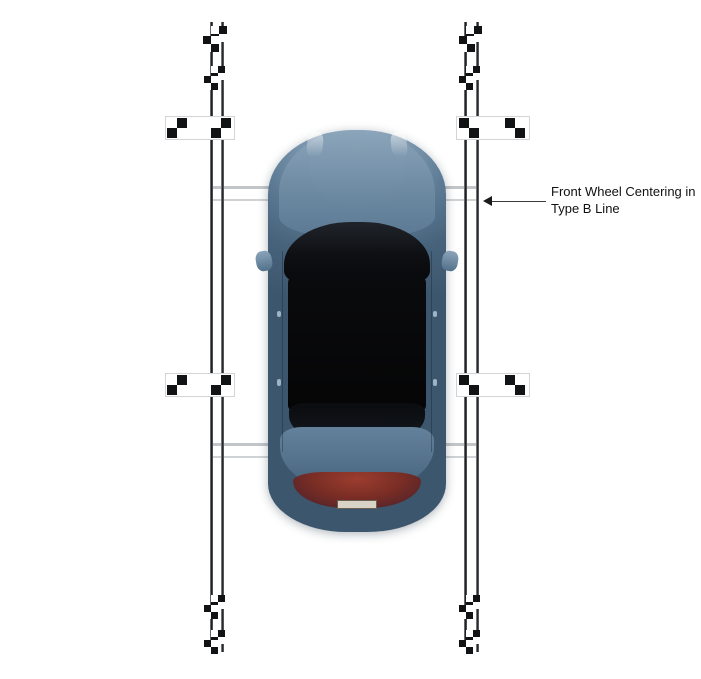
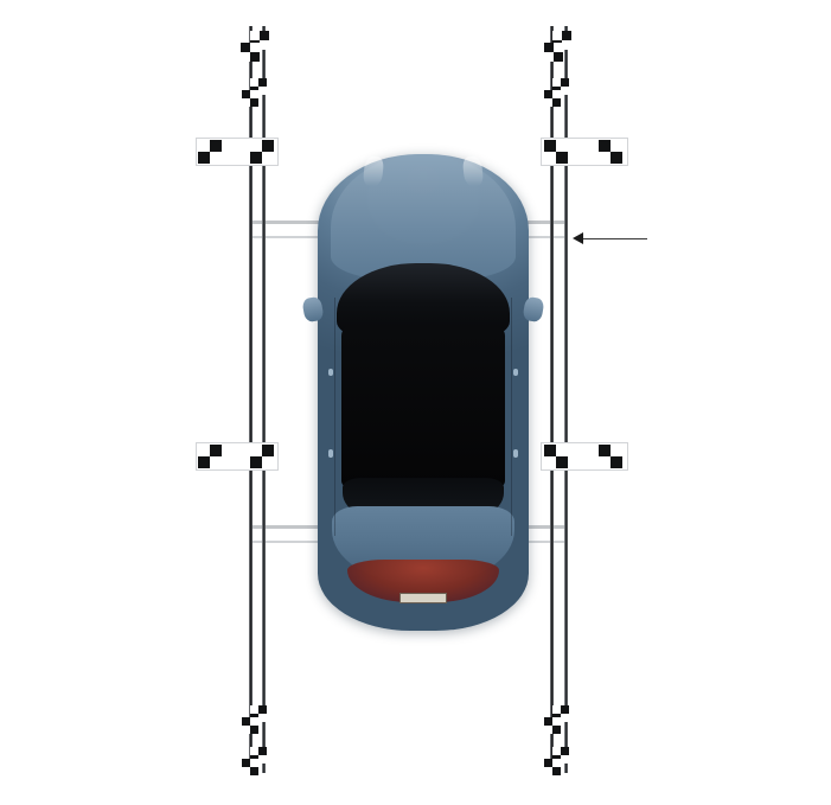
- Front Wheel Centering in
- Type B Line
